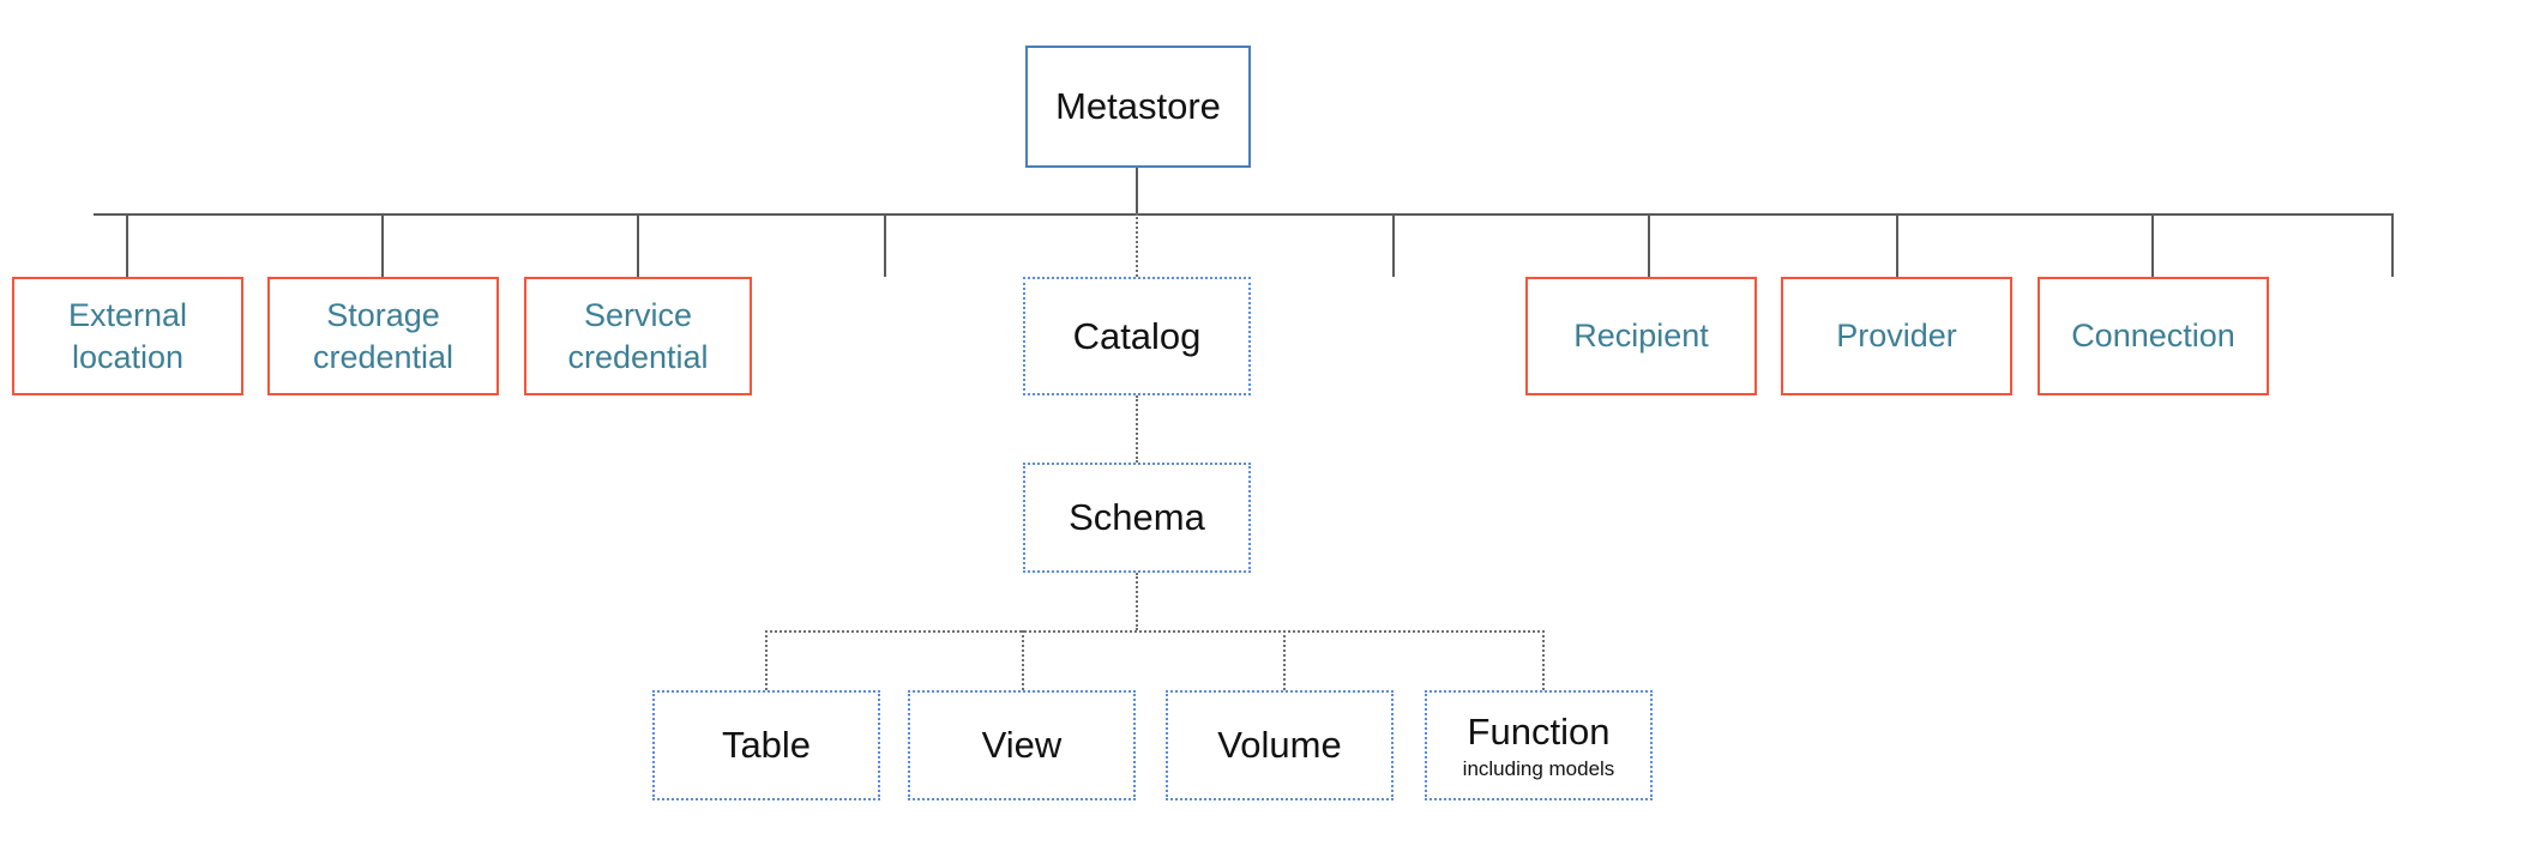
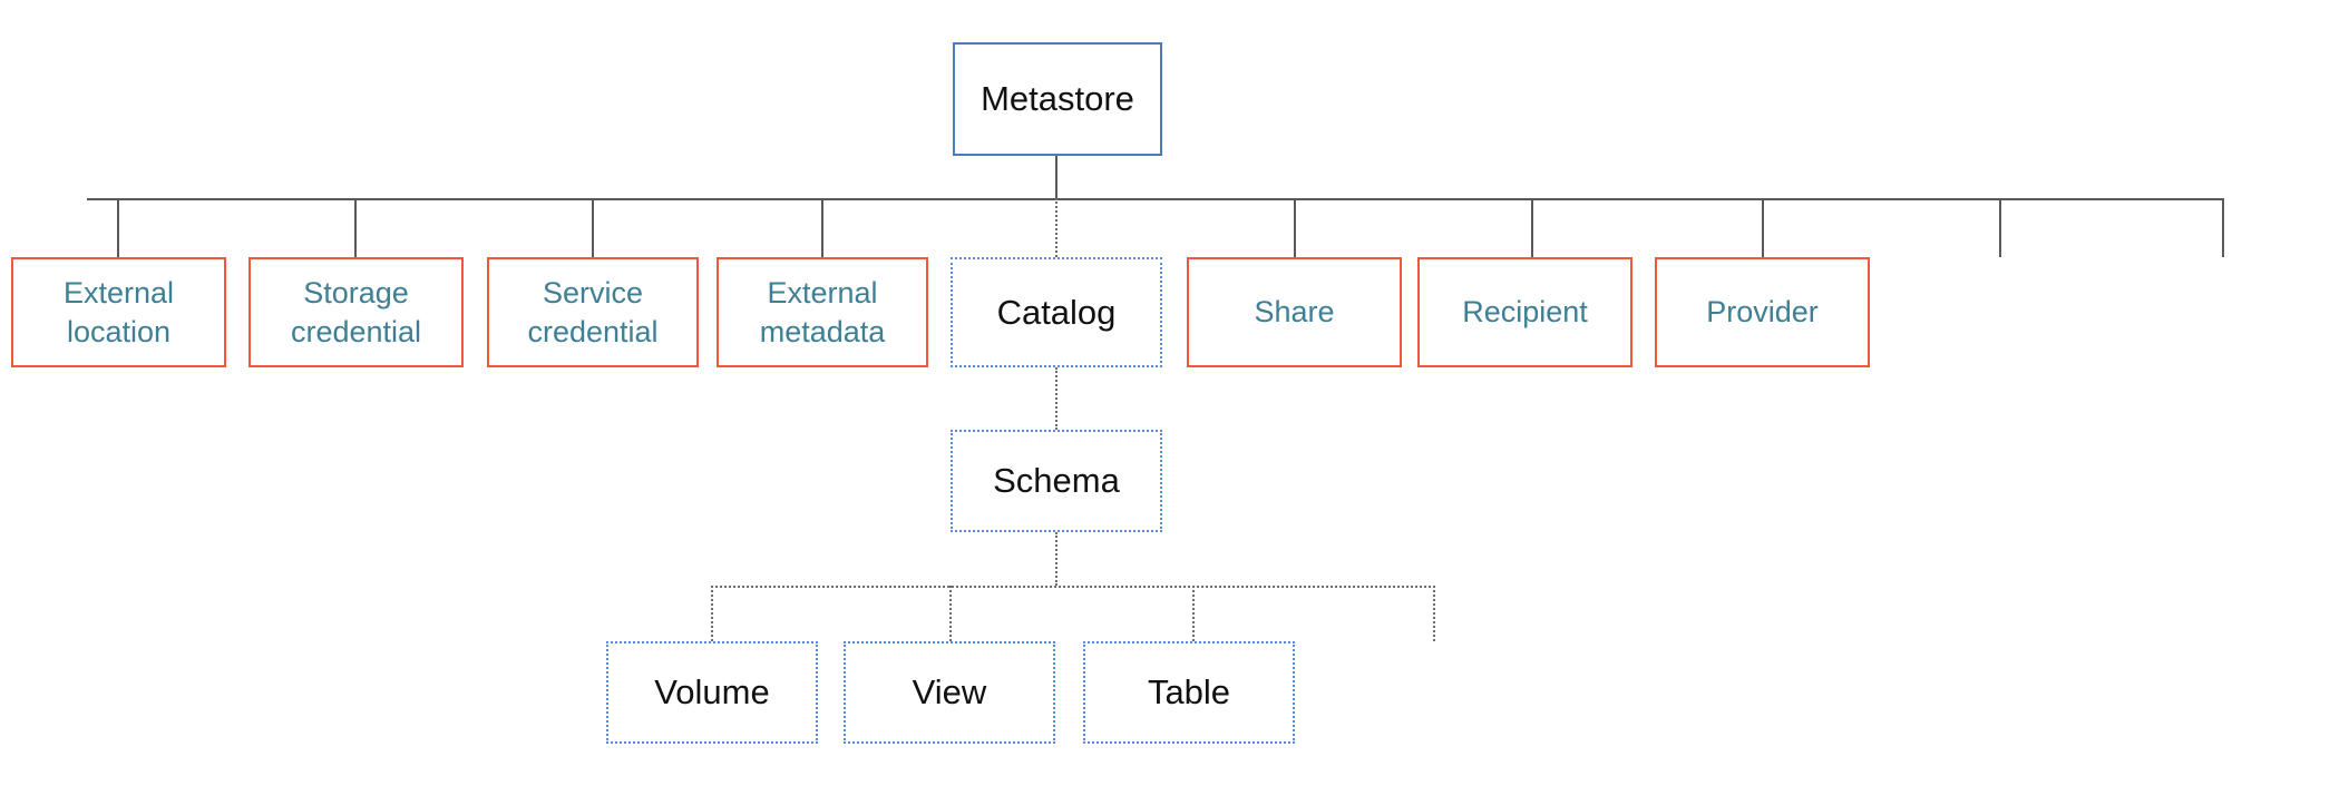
  Metastore
  External location
  Storage credential
  Service credential
+ External metadata
+ Share
  Recipient
  Provider
- Connection
  Catalog
  Schema
- Table
+ Volume
  View
- Volume
+ Table
- Function
- including models
